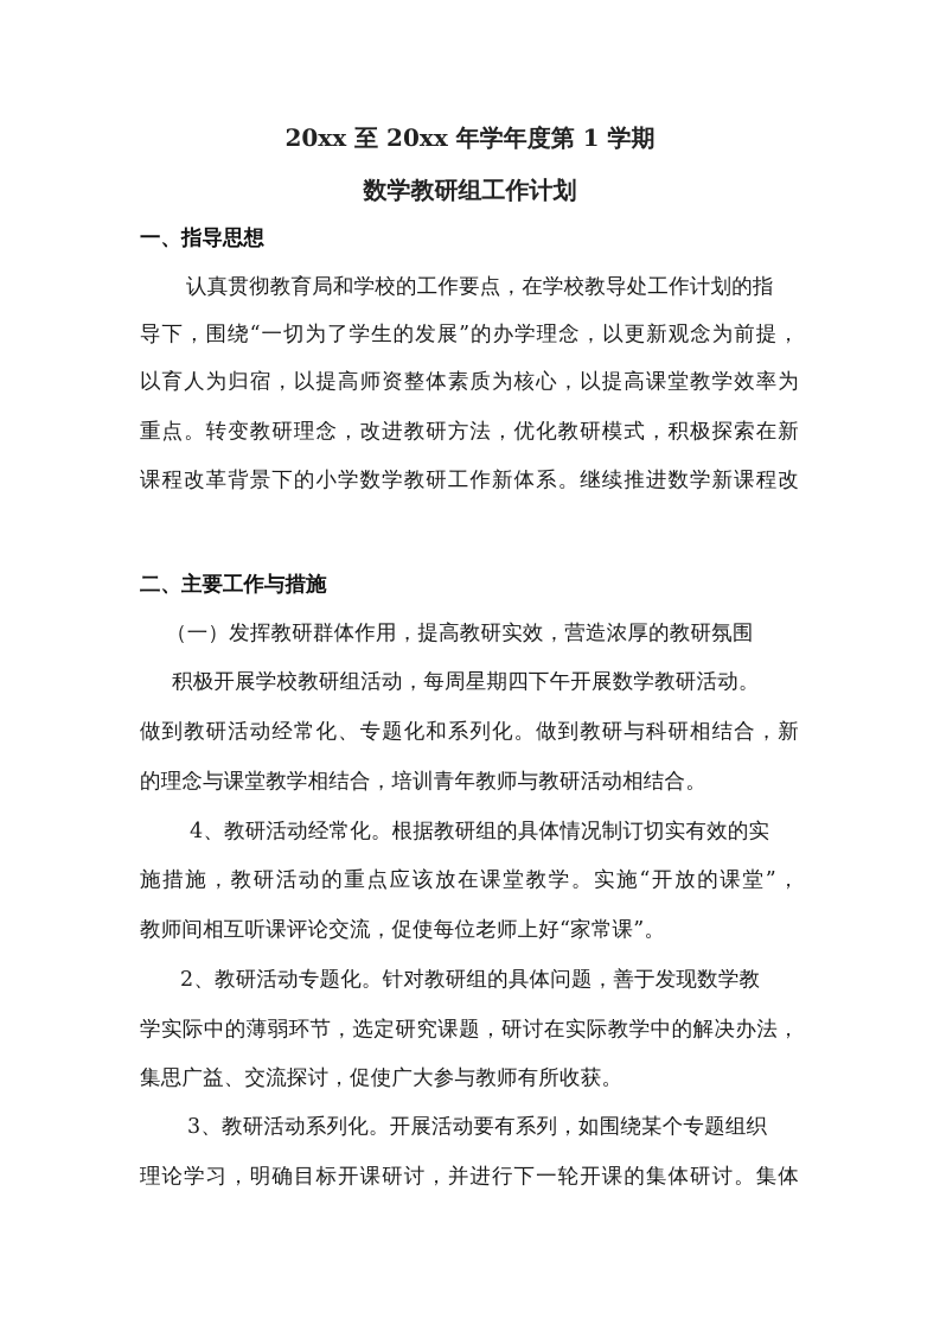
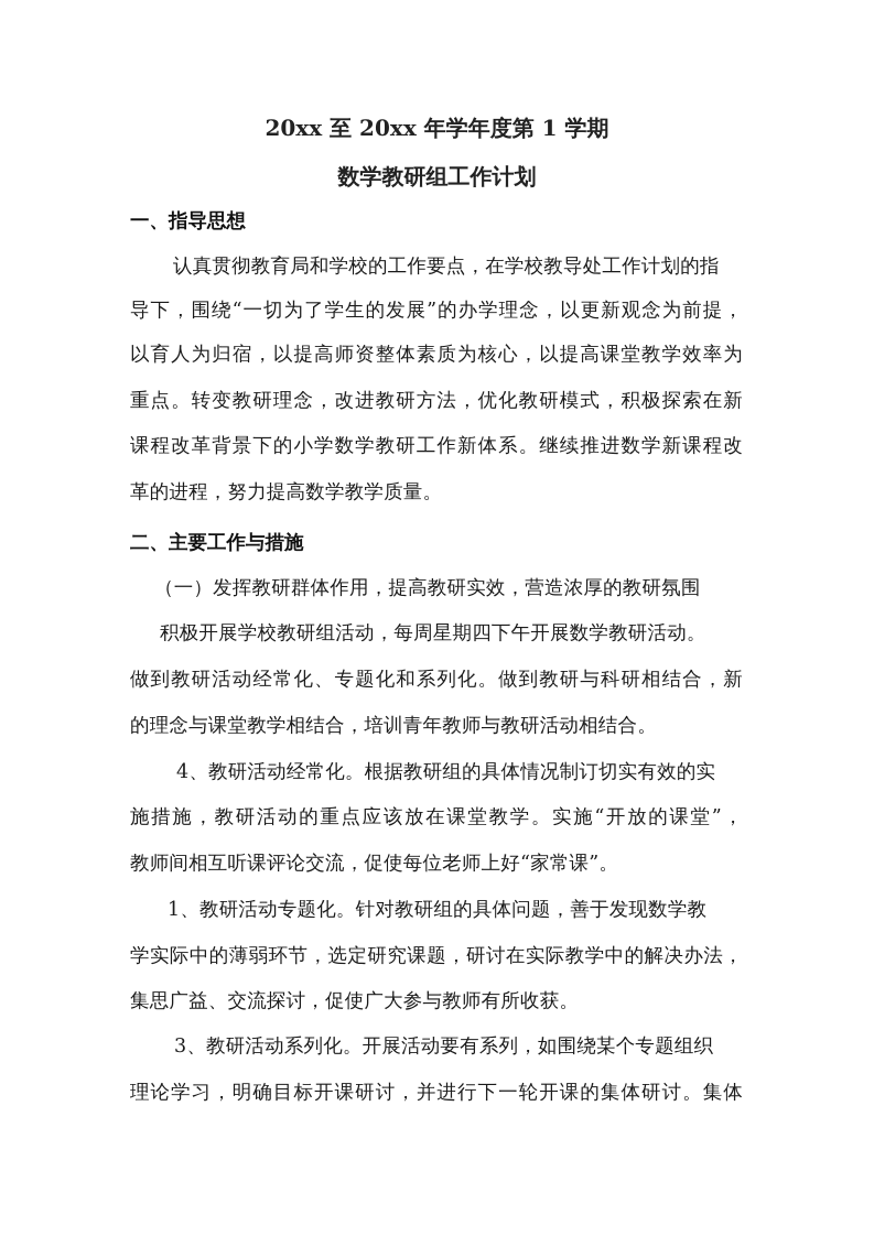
  20xx 至 20xx 年学年度第 1 学期
  数学教研组工作计划
  一、指导思想
  认真贯彻教育局和学校的工作要点，在学校教导处工作计划的指
  导下，围绕“一切为了学生的发展”的办学理念，以更新观念为前提，
  以育人为归宿，以提高师资整体素质为核心，以提高课堂教学效率为
  重点。转变教研理念，改进教研方法，优化教研模式，积极探索在新
  课程改革背景下的小学数学教研工作新体系。继续推进数学新课程改
+ 革的进程，努力提高数学教学质量。
  二、主要工作与措施
  （一）发挥教研群体作用，提高教研实效，营造浓厚的教研氛围
  积极开展学校教研组活动，每周星期四下午开展数学教研活动。
  做到教研活动经常化、专题化和系列化。做到教研与科研相结合，新
  的理念与课堂教学相结合，培训青年教师与教研活动相结合。
  4、教研活动经常化。根据教研组的具体情况制订切实有效的实
  施措施，教研活动的重点应该放在课堂教学。实施“开放的课堂”，
  教师间相互听课评论交流，促使每位老师上好“家常课”。
- 2、教研活动专题化。针对教研组的具体问题，善于发现数学教
+ 1、教研活动专题化。针对教研组的具体问题，善于发现数学教
  学实际中的薄弱环节，选定研究课题，研讨在实际教学中的解决办法，
  集思广益、交流探讨，促使广大参与教师有所收获。
  3、教研活动系列化。开展活动要有系列，如围绕某个专题组织
  理论学习，明确目标开课研讨，并进行下一轮开课的集体研讨。集体
